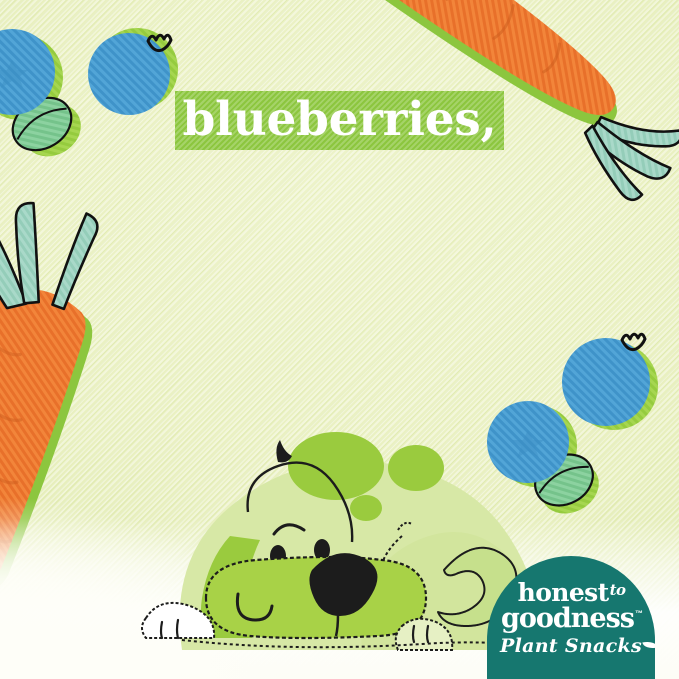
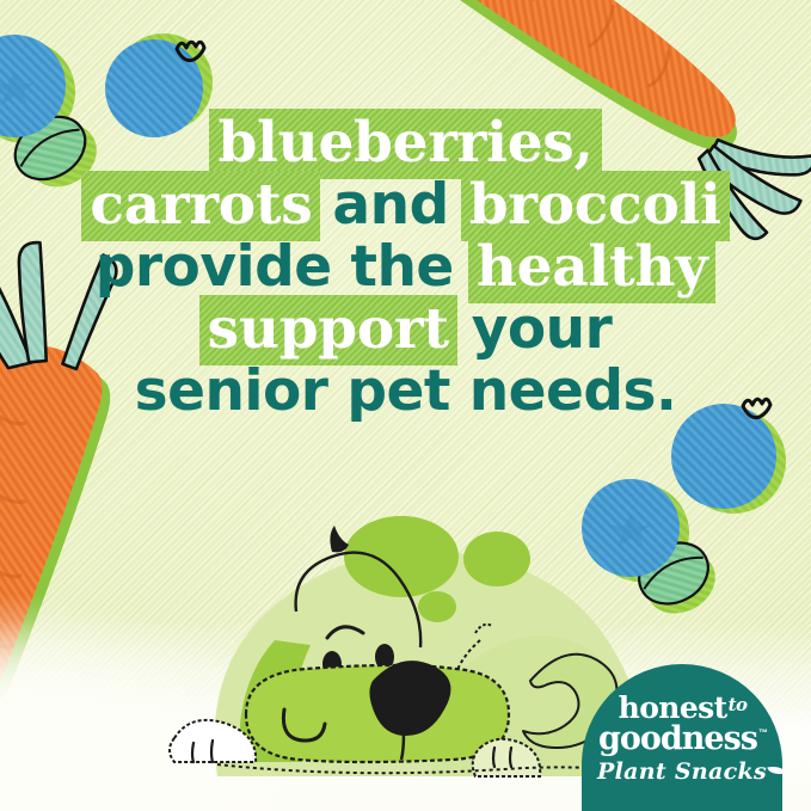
  blueberries,
+ carrots and broccoli
+ provide the healthy
+ support your
+ senior pet needs.
  honestto goodness™ Plant Snacks
